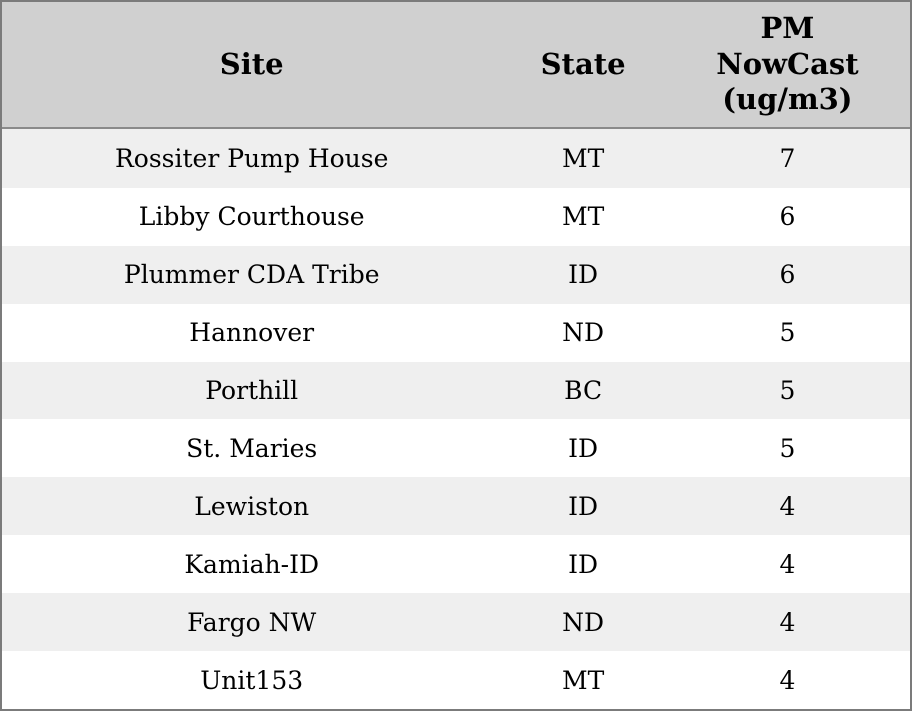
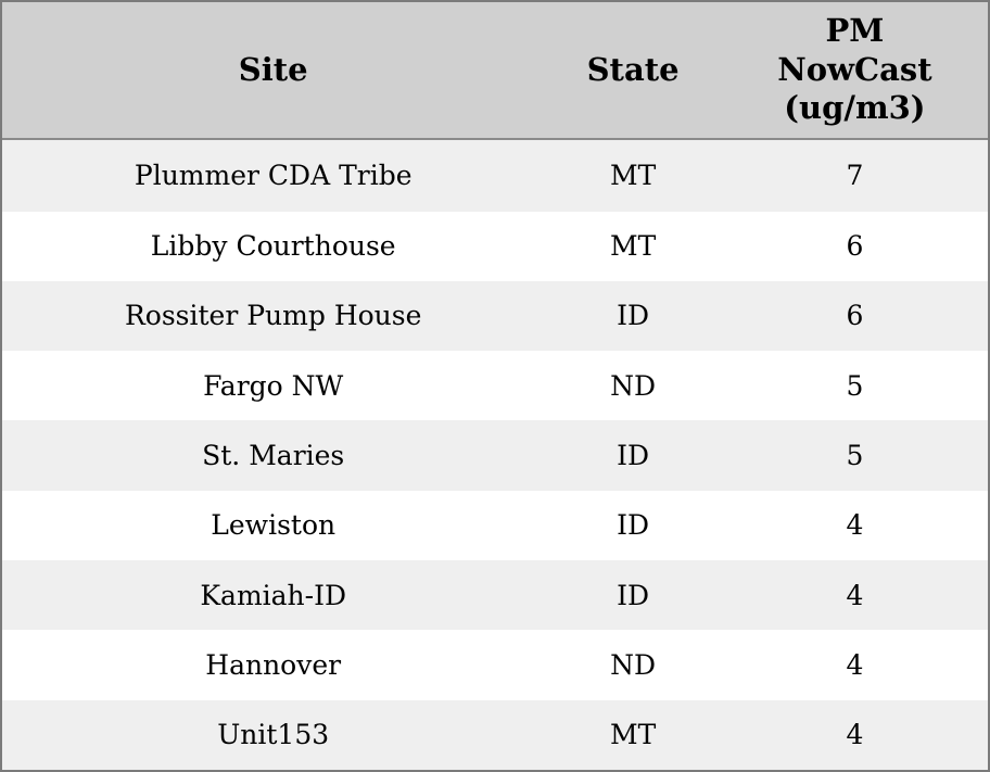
  Site	State	PM NowCast (ug/m3)
- Rossiter Pump House	MT	7
+ Plummer CDA Tribe	MT	7
  Libby Courthouse	MT	6
- Plummer CDA Tribe	ID	6
+ Rossiter Pump House	ID	6
- Hannover	ND	5
+ Fargo NW	ND	5
- Porthill	BC	5
  St. Maries	ID	5
  Lewiston	ID	4
  Kamiah-ID	ID	4
- Fargo NW	ND	4
+ Hannover	ND	4
  Unit153	MT	4
